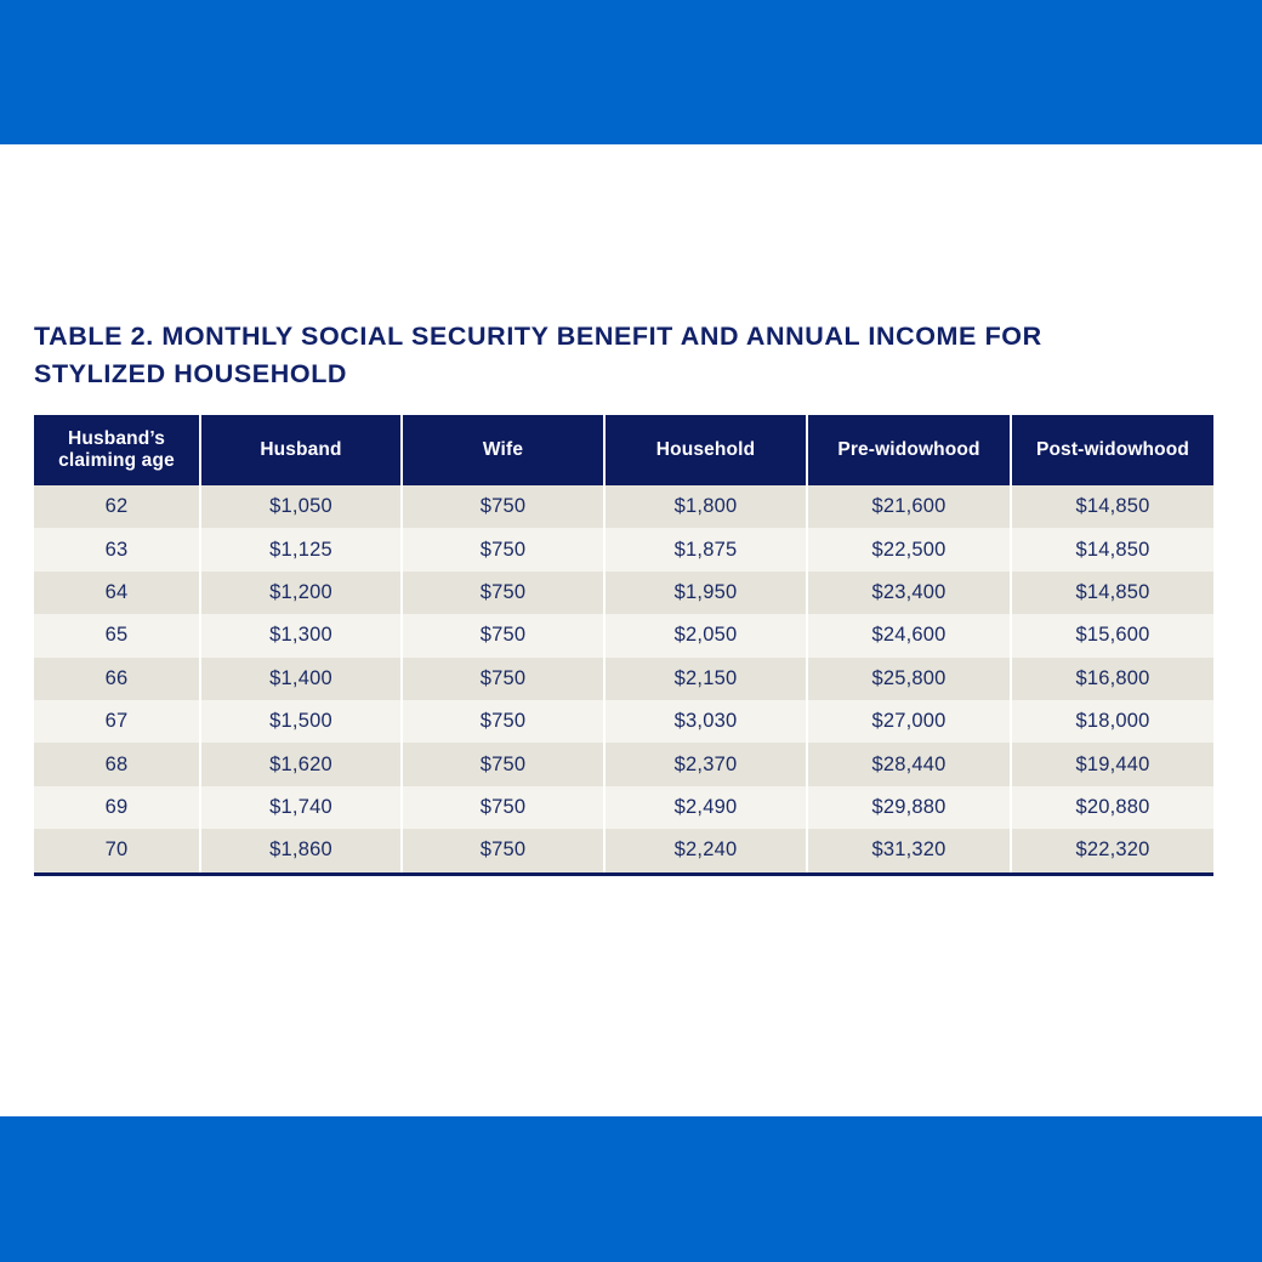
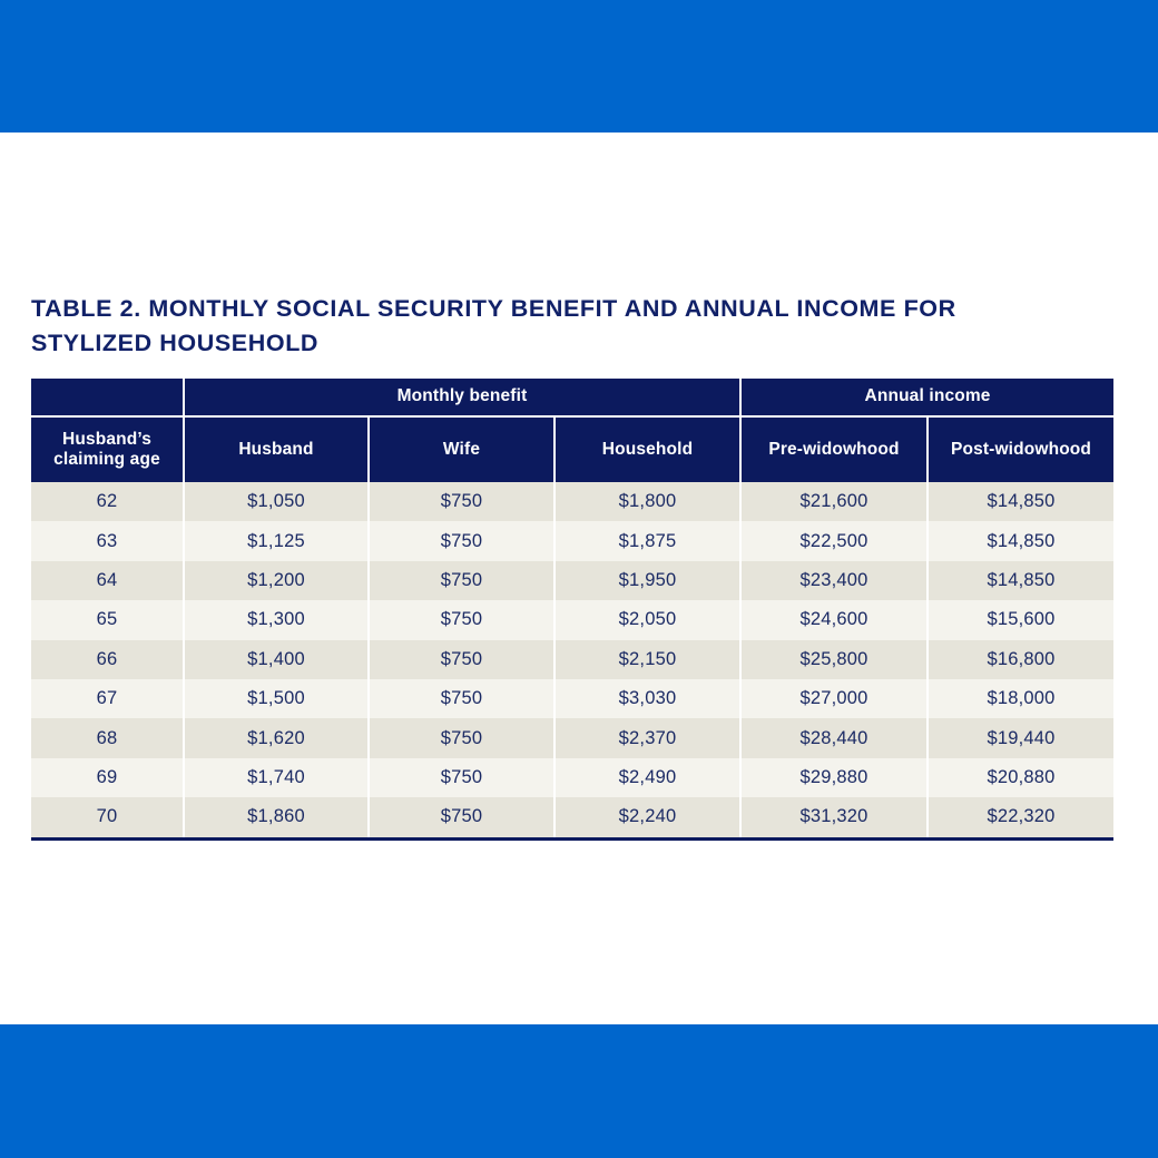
  TABLE 2. MONTHLY SOCIAL SECURITY BENEFIT AND ANNUAL INCOME FOR STYLIZED HOUSEHOLD
+ 	Monthly benefit	Annual income
  Husband’s claiming age	Husband	Wife	Household	Pre-widowhood	Post-widowhood
  62	$1,050	$750	$1,800	$21,600	$14,850
  63	$1,125	$750	$1,875	$22,500	$14,850
  64	$1,200	$750	$1,950	$23,400	$14,850
  65	$1,300	$750	$2,050	$24,600	$15,600
  66	$1,400	$750	$2,150	$25,800	$16,800
  67	$1,500	$750	$3,030	$27,000	$18,000
  68	$1,620	$750	$2,370	$28,440	$19,440
  69	$1,740	$750	$2,490	$29,880	$20,880
  70	$1,860	$750	$2,240	$31,320	$22,320
